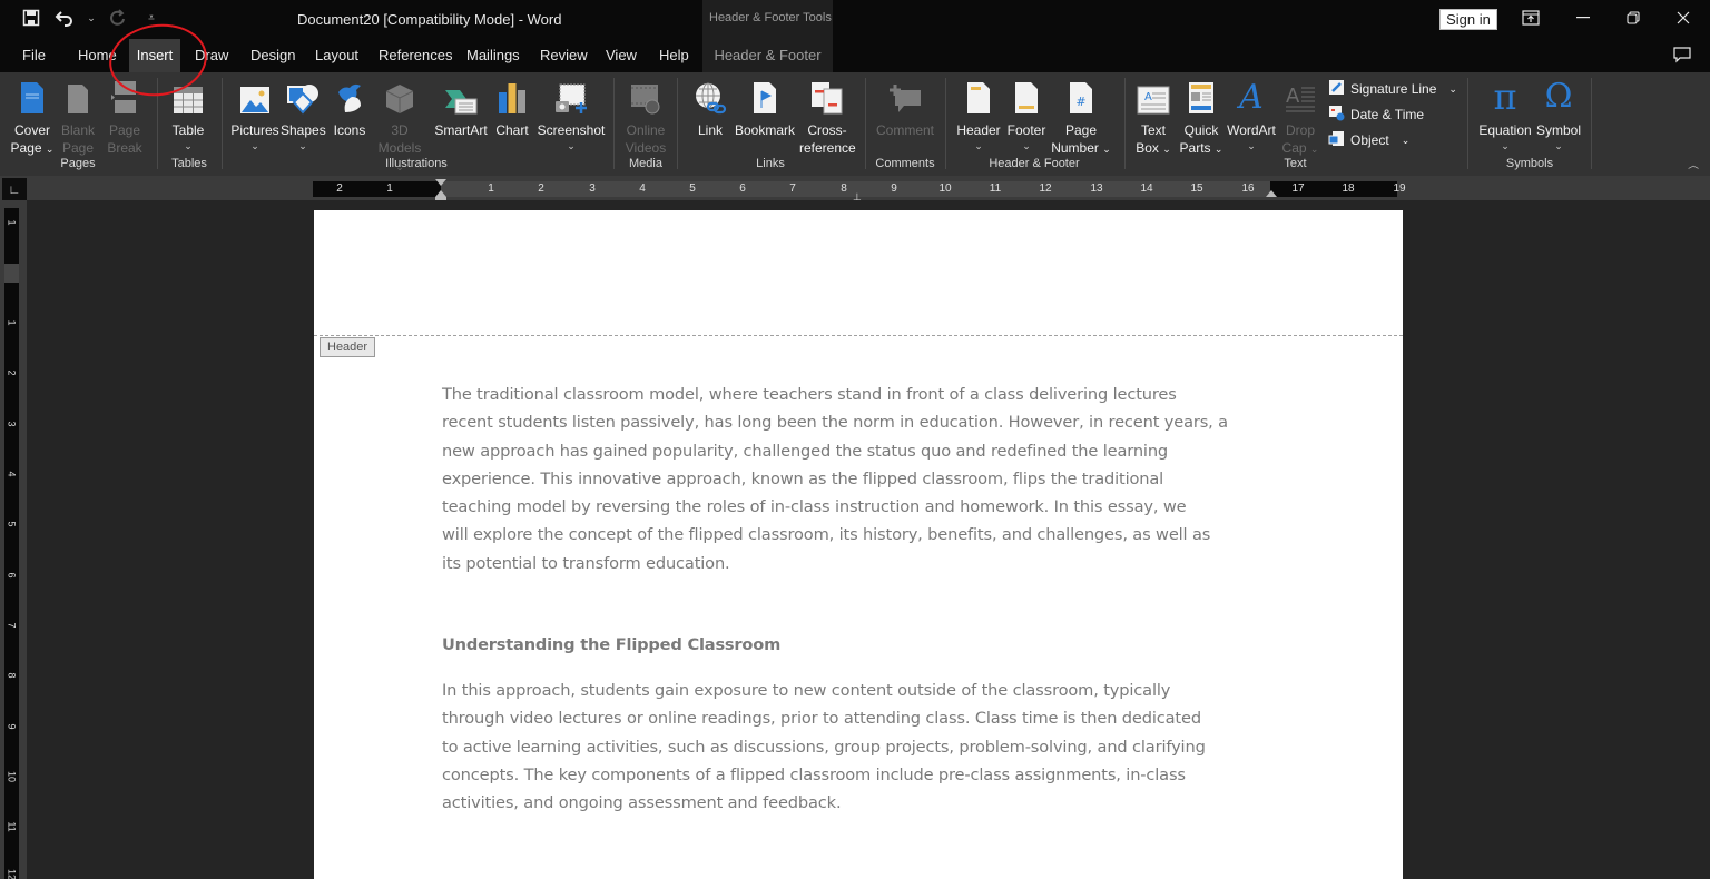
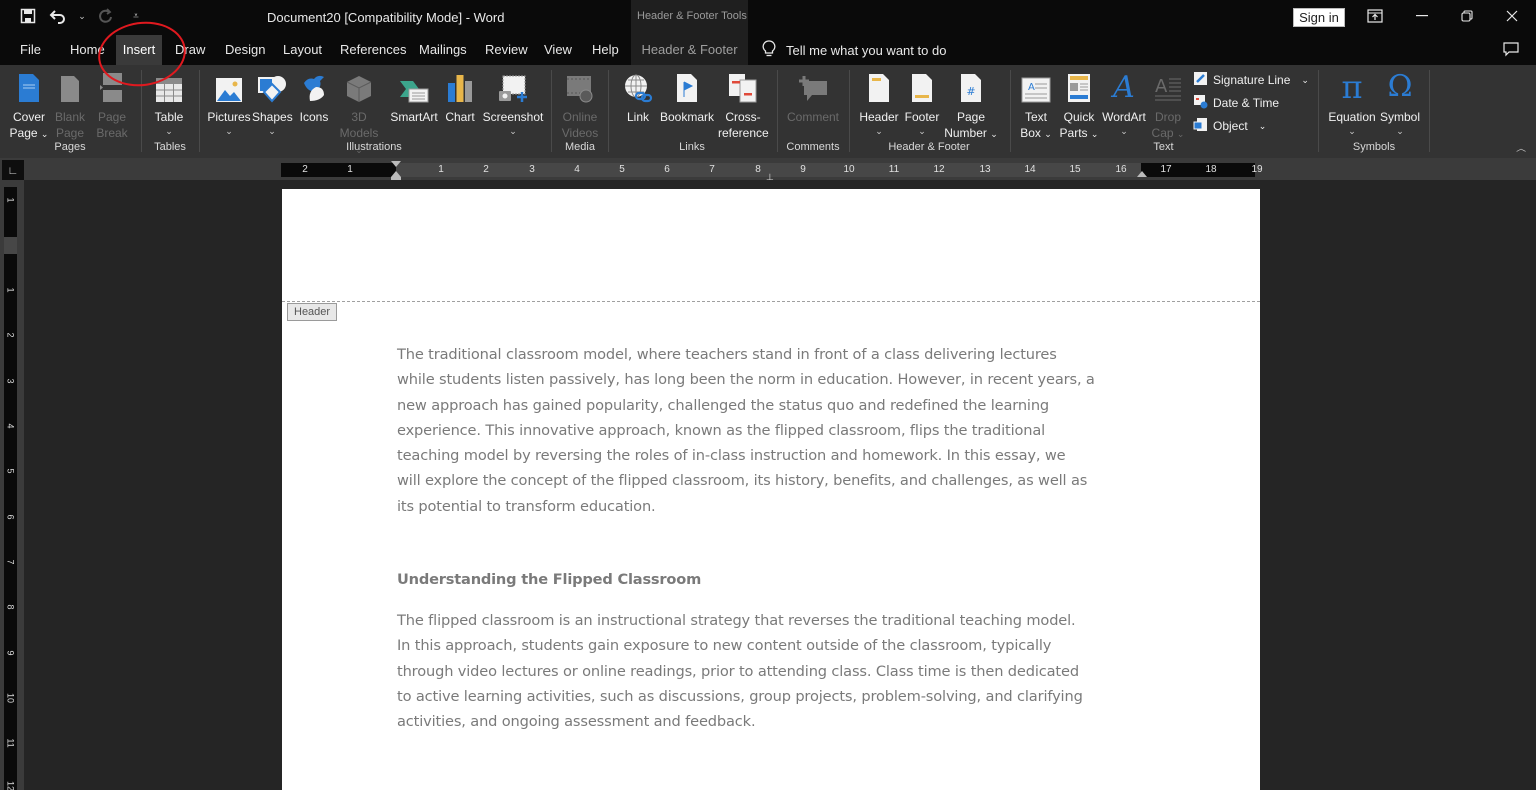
  ⌄
  ⩡
  Header & Footer Tools
  Document20 [Compatibility Mode] - Word
  Sign in
  File
  Home
  Insert
  Draw
  Design
  Layout
  References
  Mailings
  Review
  View
  Help
  Header & Footer
+ Tell me what you want to do
  Cover
  Page ⌄
  Blank
  Page
  Page
  Break
  Pages
  Table
  ⌄
  Tables
  Pictures
  ⌄
  Shapes
  ⌄
  Icons
  3D
  Models ⌄
  SmartArt
  Chart
  Screenshot
  ⌄
  Illustrations
  Online
  Videos
  Media
  Link
  Bookmark
  Cross-
  reference
  Links
  Comment
  Comments
  Header
  ⌄
  Footer
  ⌄
  #
  Page
  Number ⌄
  Header & Footer
  A
  Text
  Box ⌄
  Quick
  Parts ⌄
  A
  WordArt
  ⌄
  A
  Drop
  Cap ⌄
  Signature Line
  ⌄
  Date & Time
  Object
  ⌄
  Text
  π
  Equation
  ⌄
  Ω
  Symbol
  ⌄
  Symbols
  ︿
  ∟
  2
  1
  1
  2
  3
  4
  5
  6
  7
  8
  9
  10
  11
  12
  13
  14
  15
  16
  17
  18
  19
  ⊥
  Header
  The traditional classroom model, where teachers stand in front of a class delivering lectures
- recent students listen passively, has long been the norm in education. However, in recent years, a
+ while students listen passively, has long been the norm in education. However, in recent years, a
  new approach has gained popularity, challenged the status quo and redefined the learning
  experience. This innovative approach, known as the flipped classroom, flips the traditional
  teaching model by reversing the roles of in-class instruction and homework. In this essay, we
  will explore the concept of the flipped classroom, its history, benefits, and challenges, as well as
  its potential to transform education.
  Understanding the Flipped Classroom
+ The flipped classroom is an instructional strategy that reverses the traditional teaching model.
  In this approach, students gain exposure to new content outside of the classroom, typically
  through video lectures or online readings, prior to attending class. Class time is then dedicated
  to active learning activities, such as discussions, group projects, problem-solving, and clarifying
- concepts. The key components of a flipped classroom include pre-class assignments, in-class
  activities, and ongoing assessment and feedback.
